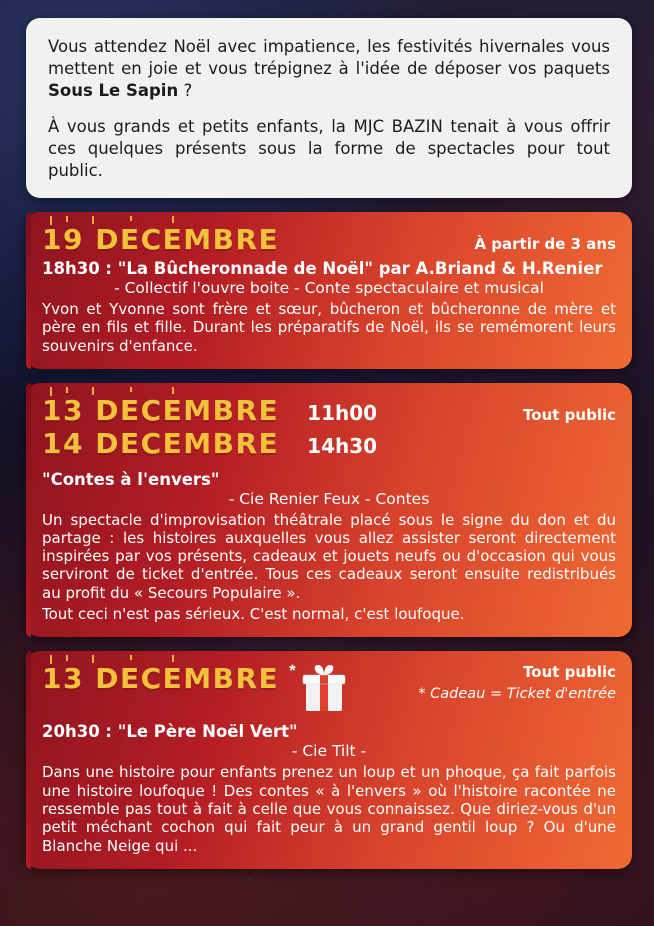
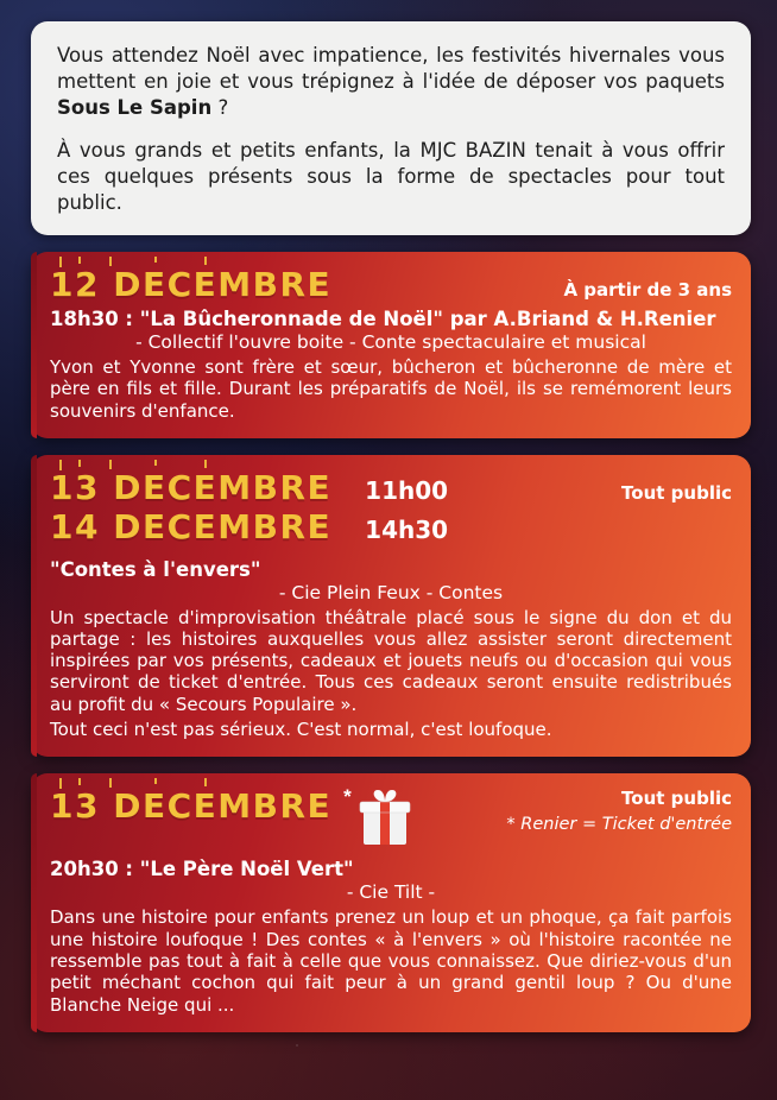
  Vous attendez Noël avec impatience, les festivités hivernales vous mettent en joie et vous trépignez à l'idée de déposer vos paquets Sous Le Sapin ?
  À vous grands et petits enfants, la MJC BAZIN tenait à vous offrir ces quelques présents sous la forme de spectacles pour tout public.
- 19 DECEMBRE
+ 12 DECEMBRE
  À partir de 3 ans
  18h30 : "La Bûcheronnade de Noël" par A.Briand & H.Renier
  - Collectif l'ouvre boite - Conte spectaculaire et musical
  Yvon et Yvonne sont frère et sœur, bûcheron et bûcheronne de mère et père en fils et fille. Durant les préparatifs de Noël, ils se remémorent leurs souvenirs d'enfance.
  13 DECEMBRE
  11h00
  Tout public
  14 DECEMBRE
  14h30
  "Contes à l'envers"
- - Cie Renier Feux - Contes
+ - Cie Plein Feux - Contes
  Un spectacle d'improvisation théâtrale placé sous le signe du don et du partage : les histoires auxquelles vous allez assister seront directement inspirées par vos présents, cadeaux et jouets neufs ou d'occasion qui vous serviront de ticket d'entrée. Tous ces cadeaux seront ensuite redistribués au profit du « Secours Populaire ».
  Tout ceci n'est pas sérieux. C'est normal, c'est loufoque.
  13 DECEMBRE
  *
  Tout public
- * Cadeau = Ticket d'entrée
+ * Renier = Ticket d'entrée
  20h30 : "Le Père Noël Vert"
  - Cie Tilt -
  Dans une histoire pour enfants prenez un loup et un phoque, ça fait parfois une histoire loufoque ! Des contes « à l'envers » où l'histoire racontée ne ressemble pas tout à fait à celle que vous connaissez. Que diriez-vous d'un petit méchant cochon qui fait peur à un grand gentil loup ? Ou d'une Blanche Neige qui ...
